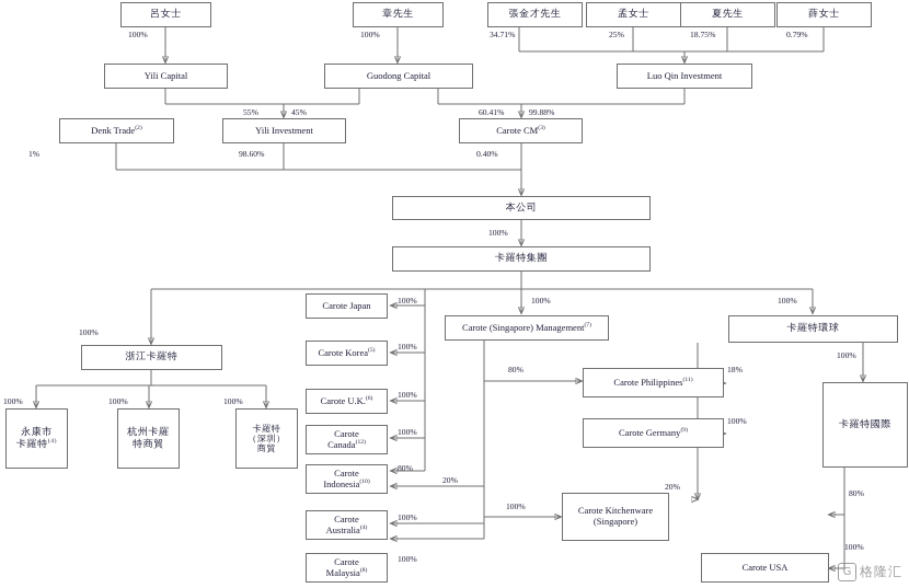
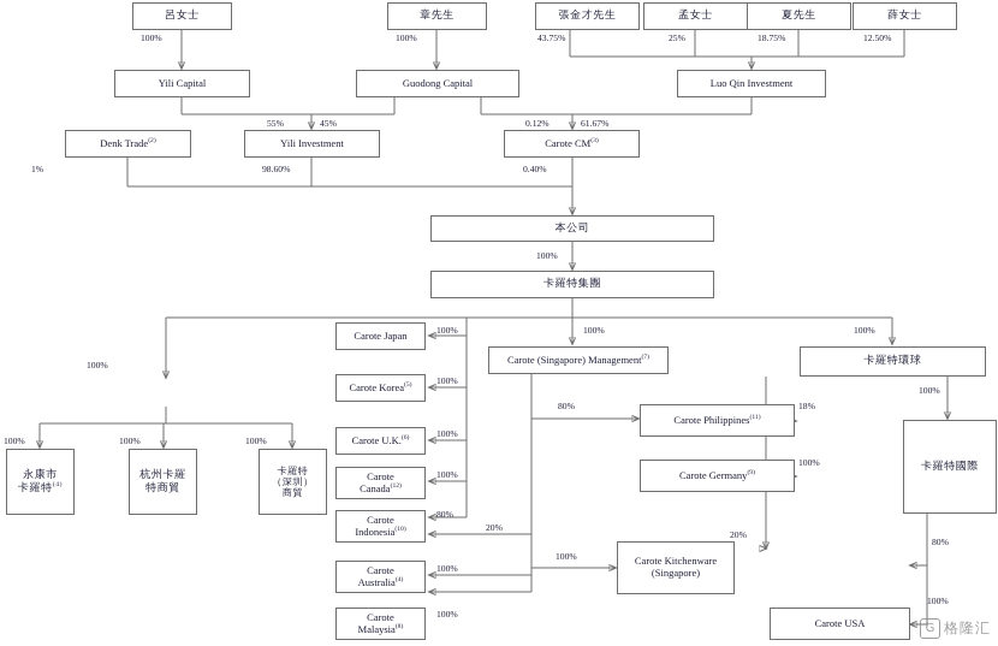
  呂女士
  章先生
  張金才先生
  孟女士
  夏先生
  薛女士
  100%
  100%
- 34.71%
+ 43.75%
  25%
  18.75%
- 0.79%
+ 12.50%
  Yili Capital
  Guodong Capital
  Luo Qin Investment
  55%
  45%
- 60.41%
+ 0.12%
- 99.88%
+ 61.67%
  Denk Trade
  Yili Investment
  Carote CM
  1%
  98.60%
  0.40%
  本公司
  100%
  卡羅特集團
  100%
  100%
  100%
- 浙江卡羅特
  100%
  100%
  100%
  永康市
  杭州卡羅
  特商貿
  卡羅特
  （深圳）
  商貿
  Carote Japan
  Carote Korea
  Carote U.K.
  Carote
  Carote
  Carote
  Australia
  Carote
  Malaysia
  100%
  100%
  100%
  100%
  80%
  20%
  100%
  100%
  Carote (Singapore) Management
  80%
  100%
  Carote Philippines
  Carote Germany
  Carote Kitchenware
  (Singapore)
  18%
  100%
  20%
  卡羅特環球
  100%
  卡羅特國際
  80%
  100%
  Carote USA
  G
  格隆汇
